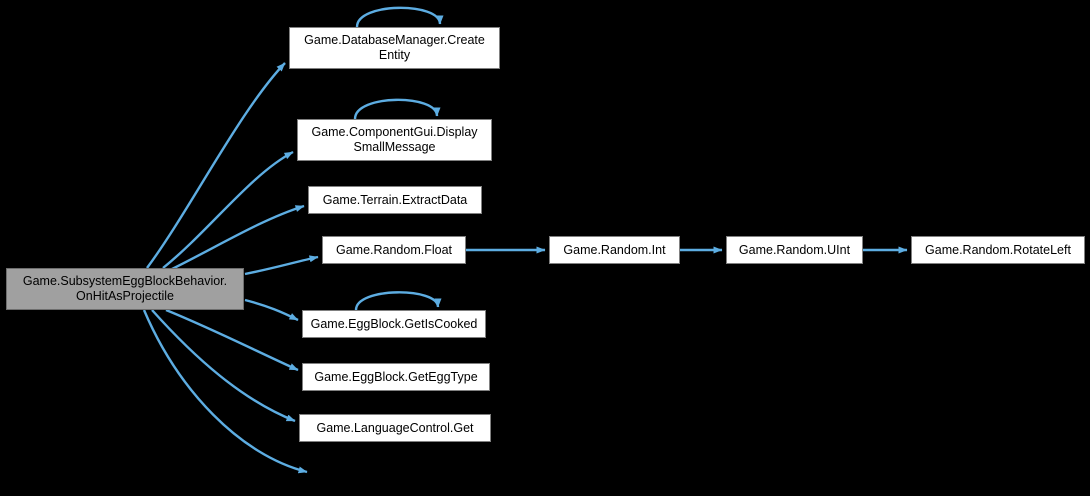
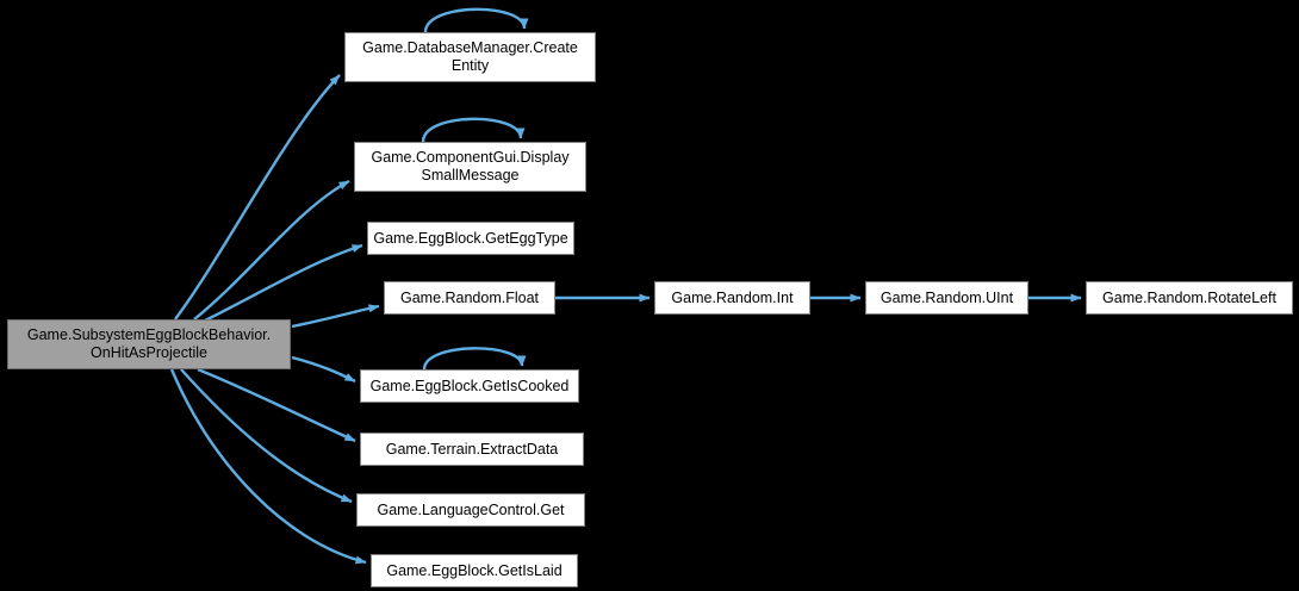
  Game.SubsystemEggBlockBehavior.
  OnHitAsProjectile
  Game.DatabaseManager.Create
  Entity
  Game.ComponentGui.Display
  SmallMessage
- Game.Terrain.ExtractData
+ Game.EggBlock.GetEggType
  Game.Random.Float
  Game.Random.Int
  Game.Random.UInt
  Game.Random.RotateLeft
  Game.EggBlock.GetIsCooked
- Game.EggBlock.GetEggType
+ Game.Terrain.ExtractData
  Game.LanguageControl.Get
+ Game.EggBlock.GetIsLaid
